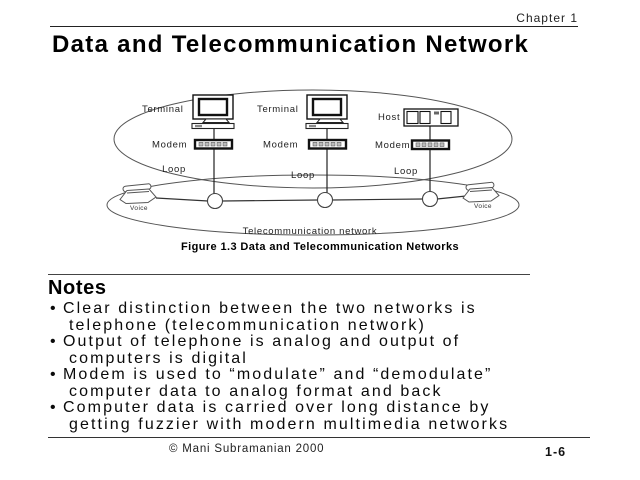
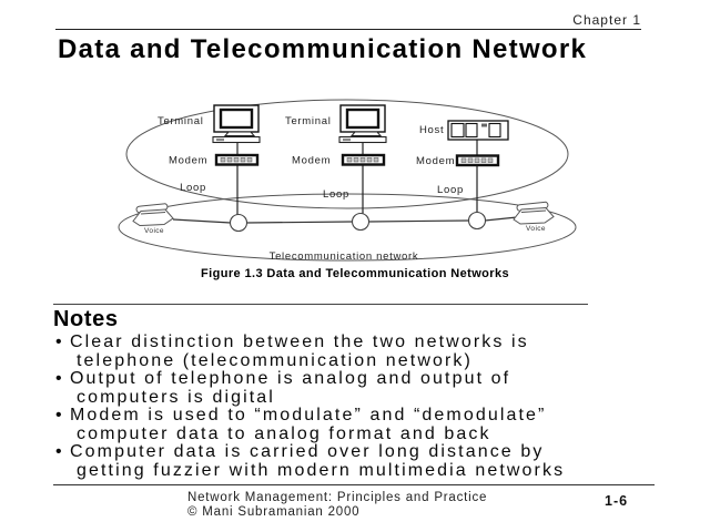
  Chapter 1
  Data and Telecommunication Network
  Terminal
  Terminal
  Host
  Modem
  Modem
  Modem
  Loop
  Loop
  Loop
  Telecommunication network
  Figure 1.3 Data and Telecommunication Networks
  Notes
  •
  Clear distinction between the two networks is
  telephone (telecommunication network)
  •
  Output of telephone is analog and output of
  computers is digital
  •
  Modem is used to “modulate” and “demodulate”
  computer data to analog format and back
  •
  Computer data is carried over long distance by
  getting fuzzier with modern multimedia networks
+ Network Management: Principles and Practice
  © Mani Subramanian 2000
  1-6
